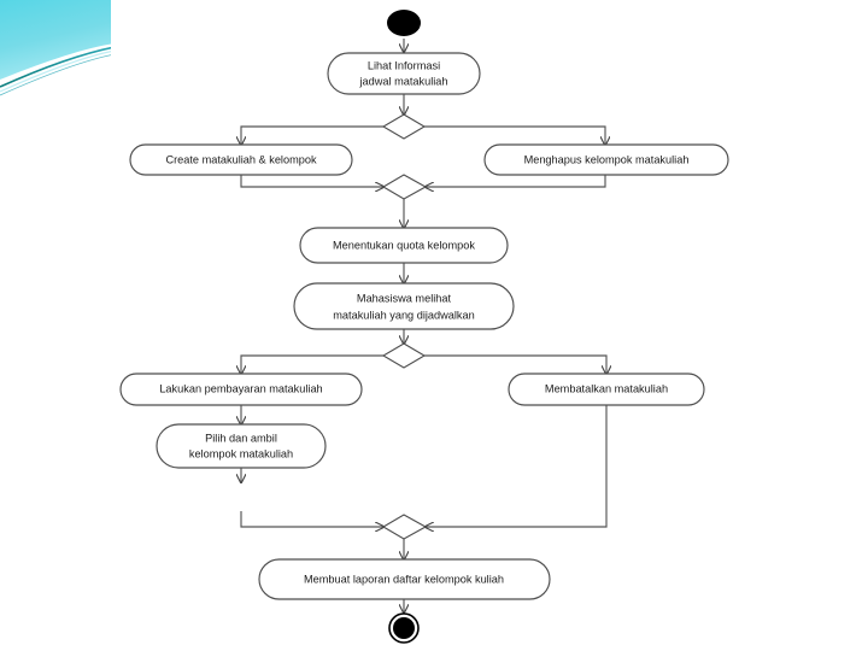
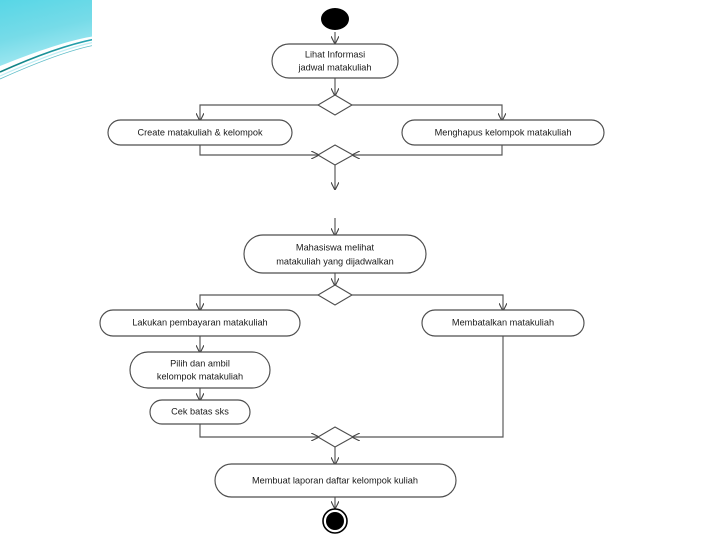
  Lihat Informasi
  jadwal matakuliah
  Create matakuliah & kelompok
  Menghapus kelompok matakuliah
- Menentukan quota kelompok
  Mahasiswa melihat
  matakuliah yang dijadwalkan
  Lakukan pembayaran matakuliah
  Membatalkan matakuliah
  Pilih dan ambil
  kelompok matakuliah
+ Cek batas sks
  Membuat laporan daftar kelompok kuliah
